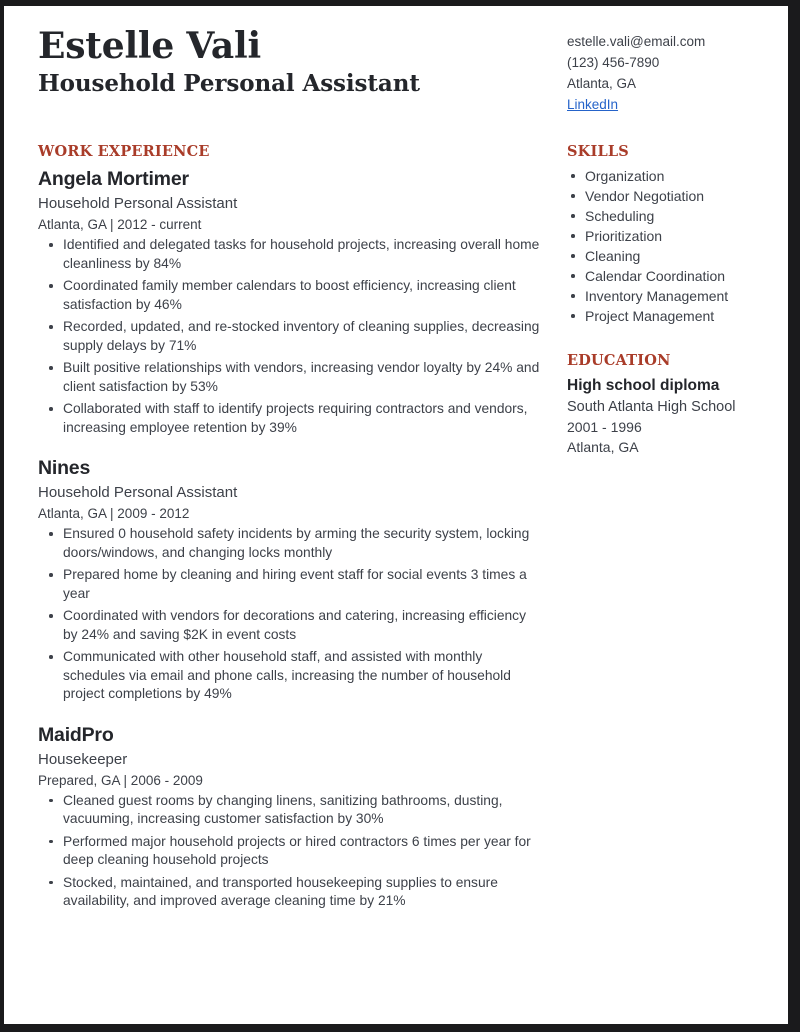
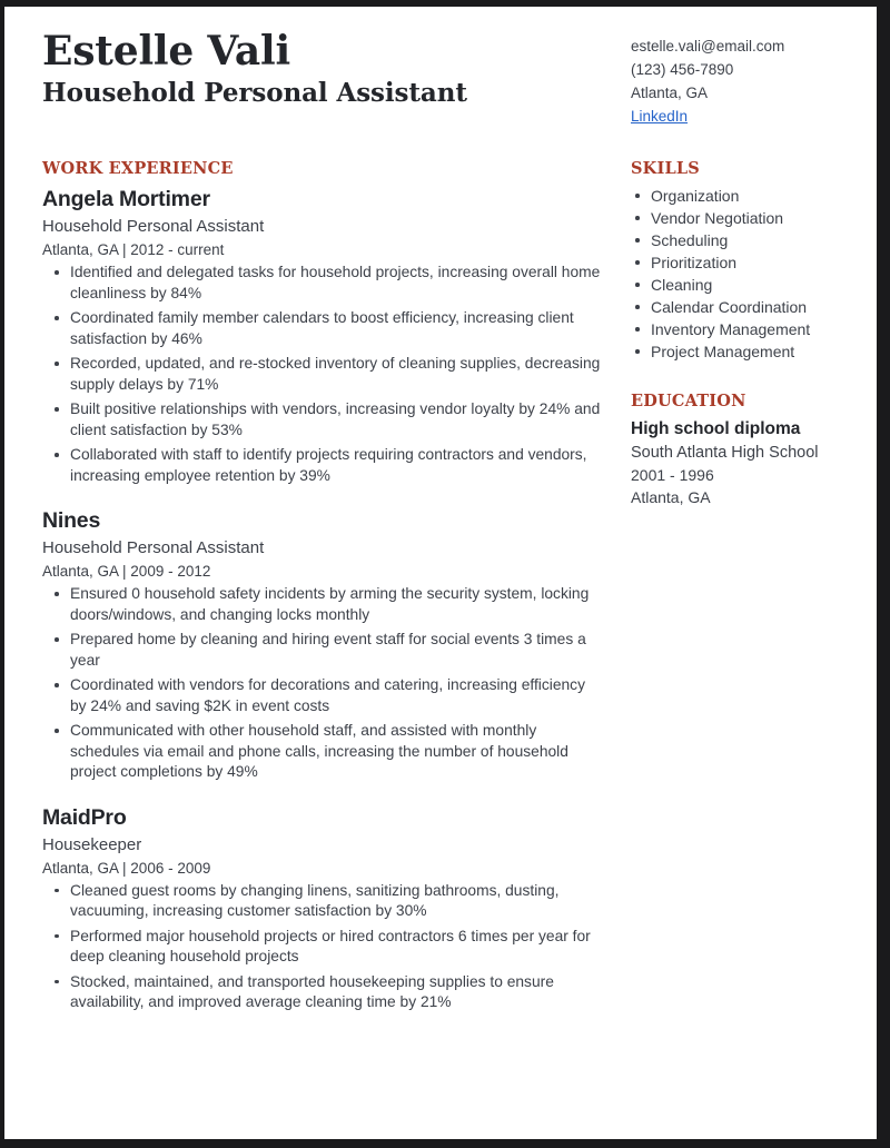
  Estelle Vali
  Household Personal Assistant
  estelle.vali@email.com
  (123) 456-7890
  Atlanta, GA
  LinkedIn
  WORK EXPERIENCE
  Angela Mortimer
  Household Personal Assistant
  Atlanta, GA | 2012 - current
  Identified and delegated tasks for household projects, increasing overall home cleanliness by 84%
  Coordinated family member calendars to boost efficiency, increasing client satisfaction by 46%
  Recorded, updated, and re-stocked inventory of cleaning supplies, decreasing supply delays by 71%
  Built positive relationships with vendors, increasing vendor loyalty by 24% and client satisfaction by 53%
  Collaborated with staff to identify projects requiring contractors and vendors, increasing employee retention by 39%
  Nines
  Household Personal Assistant
  Atlanta, GA | 2009 - 2012
  Ensured 0 household safety incidents by arming the security system, locking doors/windows, and changing locks monthly
  Prepared home by cleaning and hiring event staff for social events 3 times a year
  Coordinated with vendors for decorations and catering, increasing efficiency by 24% and saving $2K in event costs
  Communicated with other household staff, and assisted with monthly schedules via email and phone calls, increasing the number of household project completions by 49%
  MaidPro
  Housekeeper
- Prepared, GA | 2006 - 2009
+ Atlanta, GA | 2006 - 2009
  Cleaned guest rooms by changing linens, sanitizing bathrooms, dusting, vacuuming, increasing customer satisfaction by 30%
  Performed major household projects or hired contractors 6 times per year for deep cleaning household projects
  Stocked, maintained, and transported housekeeping supplies to ensure availability, and improved average cleaning time by 21%
  SKILLS
  Organization
  Vendor Negotiation
  Scheduling
  Prioritization
  Cleaning
  Calendar Coordination
  Inventory Management
  Project Management
  EDUCATION
  High school diploma
  South Atlanta High School
  2001 - 1996
  Atlanta, GA
